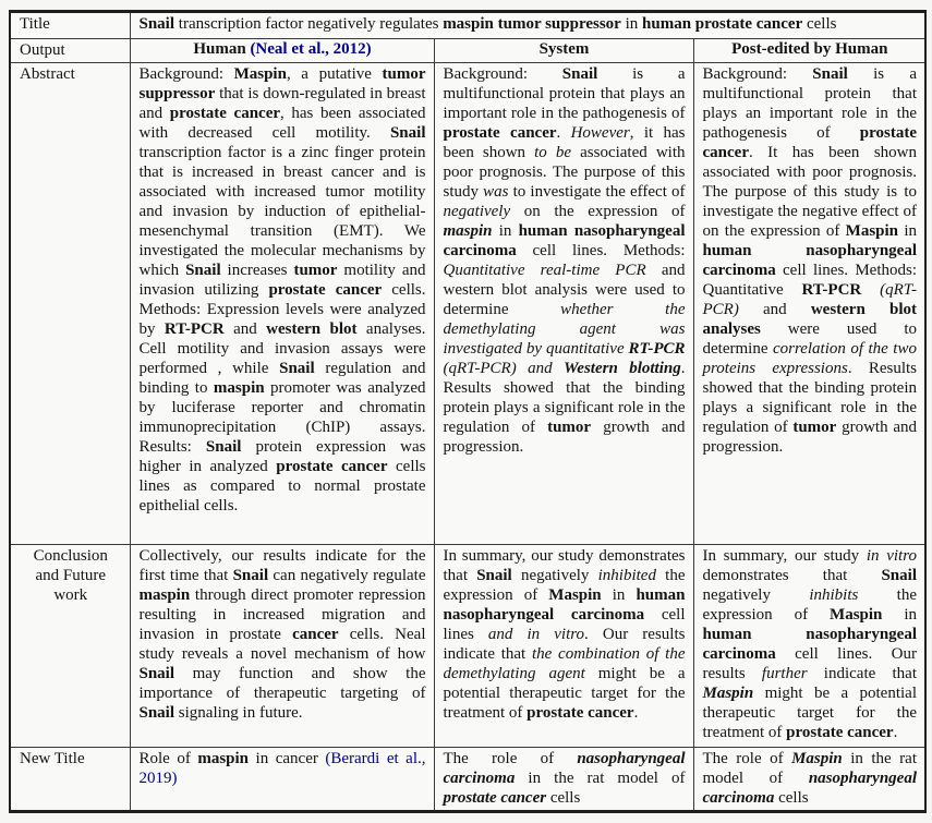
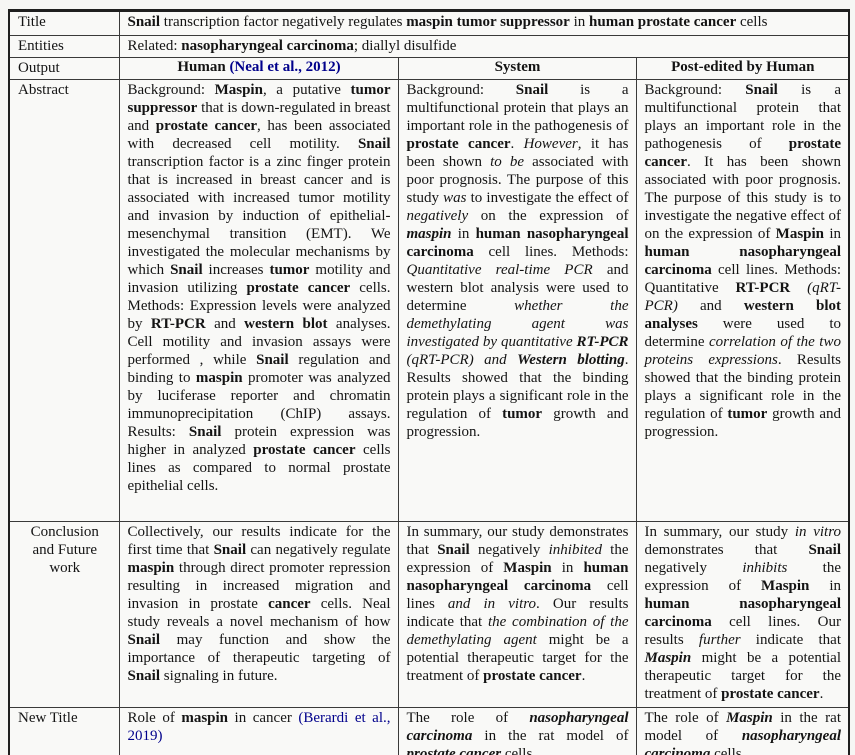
  Title	Snail transcription factor negatively regulates maspin tumor suppressor in human prostate cancer cells
+ Entities	Related: nasopharyngeal carcinoma; diallyl disulfide
  Output	Human (Neal et al., 2012)	System	Post-edited by Human
  Abstract	Background: Maspin, a putative tumor suppressor that is down-regulated in breast and prostate cancer, has been associated with decreased cell motility. Snail transcription factor is a zinc finger protein that is increased in breast cancer and is associated with increased tumor motility and invasion by induction of epithelial-mesenchymal transition (EMT). We investigated the molecular mechanisms by which Snail increases tumor motility and invasion utilizing prostate cancer cells. Methods: Expression levels were analyzed by RT-PCR and western blot analyses. Cell motility and invasion assays were performed , while Snail regulation and binding to maspin promoter was analyzed by luciferase reporter and chromatin immunoprecipitation (ChIP) assays. Results: Snail protein expression was higher in analyzed prostate cancer cells lines as compared to normal prostate epithelial cells.	Background: Snail is a multifunctional protein that plays an important role in the pathogenesis of prostate cancer. However, it has been shown to be associated with poor prognosis. The purpose of this study was to investigate the effect of negatively on the expression of maspin in human nasopharyngeal carcinoma cell lines. Methods: Quantitative real-time PCR and western blot analysis were used to determine whether the demethylating agent was investigated by quantitative RT-PCR (qRT-PCR) and Western blotting. Results showed that the binding protein plays a significant role in the regulation of tumor growth and progression.	Background: Snail is a multifunctional protein that plays an important role in the pathogenesis of prostate cancer. It has been shown associated with poor prognosis. The purpose of this study is to investigate the negative effect of on the expression of Maspin in human nasopharyngeal carcinoma cell lines. Methods: Quantitative RT-PCR (qRT-PCR) and western blot analyses were used to determine correlation of the two proteins expressions. Results showed that the binding protein plays a significant role in the regulation of tumor growth and progression.
  Conclusion and Future work	Collectively, our results indicate for the first time that Snail can negatively regulate maspin through direct promoter repression resulting in increased migration and invasion in prostate cancer cells. Neal study reveals a novel mechanism of how Snail may function and show the importance of therapeutic targeting of Snail signaling in future.	In summary, our study demonstrates that Snail negatively inhibited the expression of Maspin in human nasopharyngeal carcinoma cell lines and in vitro. Our results indicate that the combination of the demethylating agent might be a potential therapeutic target for the treatment of prostate cancer.	In summary, our study in vitro demonstrates that Snail negatively inhibits the expression of Maspin in human nasopharyngeal carcinoma cell lines. Our results further indicate that Maspin might be a potential therapeutic target for the treatment of prostate cancer.
  New Title	Role of maspin in cancer (Berardi et al., 2019)	The role of nasopharyngeal carcinoma in the rat model of prostate cancer cells	The role of Maspin in the rat model of nasopharyngeal carcinoma cells
